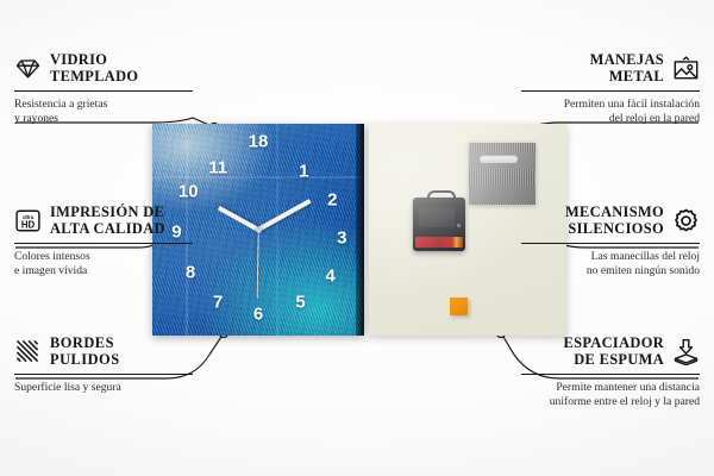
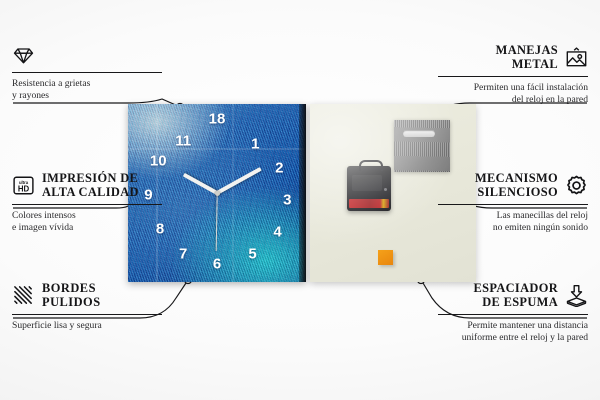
  18
  1
  2
  3
  4
  5
  6
  7
  8
  9
  10
  11
- VIDRIO
- TEMPLADO
  Resistencia a grietas
  y rayones
  HD
  IMPRESIÓN DE
  ALTA CALIDAD
  Colores intensos
  e imagen vívida
  BORDES
  PULIDOS
  Superficie lisa y segura
  MANEJAS
  METAL
  Permiten una fácil instalación
  del reloj en la pared
  MECANISMO
  SILENCIOSO
  Las manecillas del reloj
  no emiten ningún sonido
  ESPACIADOR
  DE ESPUMA
  Permite mantener una distancia
  uniforme entre el reloj y la pared
